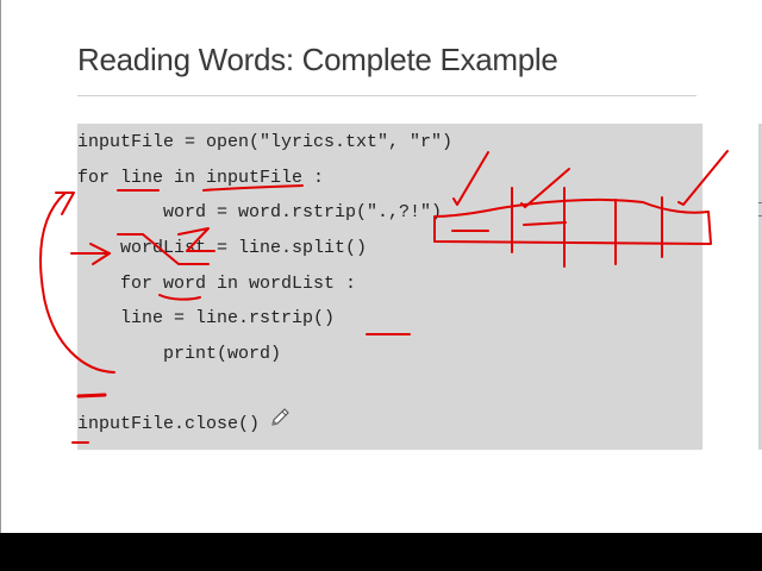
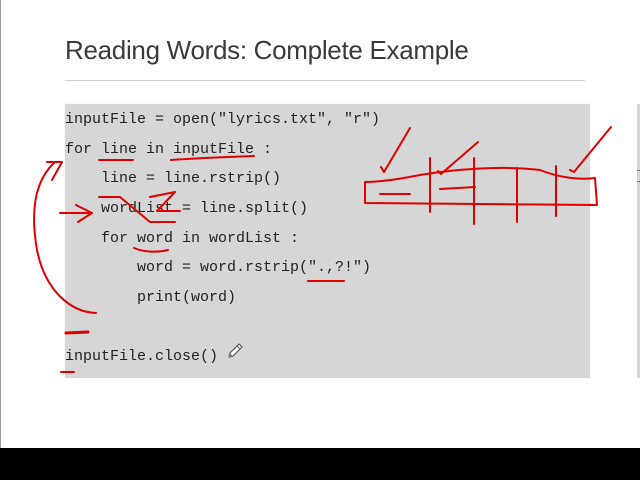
  Reading Words: Complete Example
  inputFile = open("lyrics.txt", "r")
  for line in inputFile :
- word = word.rstrip(".,?!")
+ line = line.rstrip()
  worLit = line.split()
  for word in wordList :
- line = line.rstrip()
+ word = word.rstrip(".,?!")
  print(word)
  inputFile.close()
